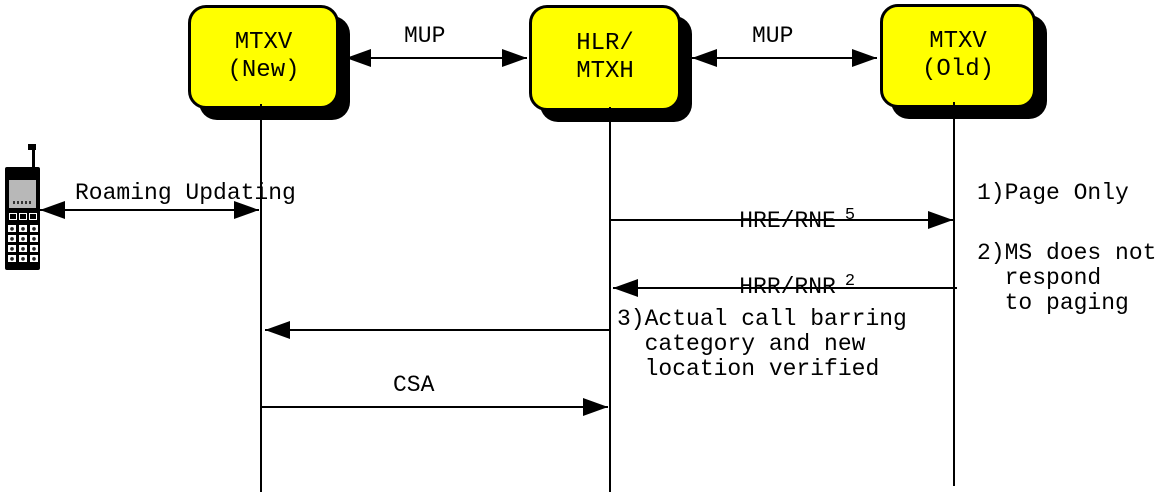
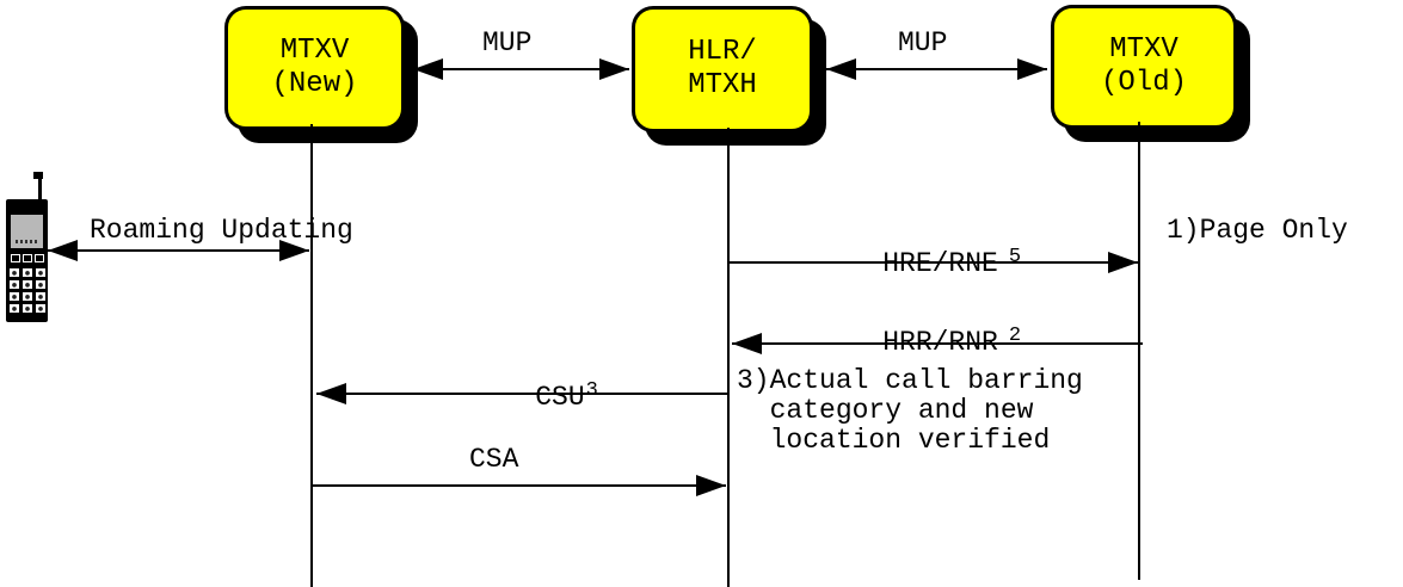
  MTXV
  (New)
  HLR/
  MTXH
  MTXV
  (Old)
  MUP
  MUP
  Roaming Updating
  HRE/RNE 5
+ CSU3
  CSA
  1)Page Only
- 2)MS does not
- respond
- to paging
  3)Actual call barring
  category and new
  location verified
